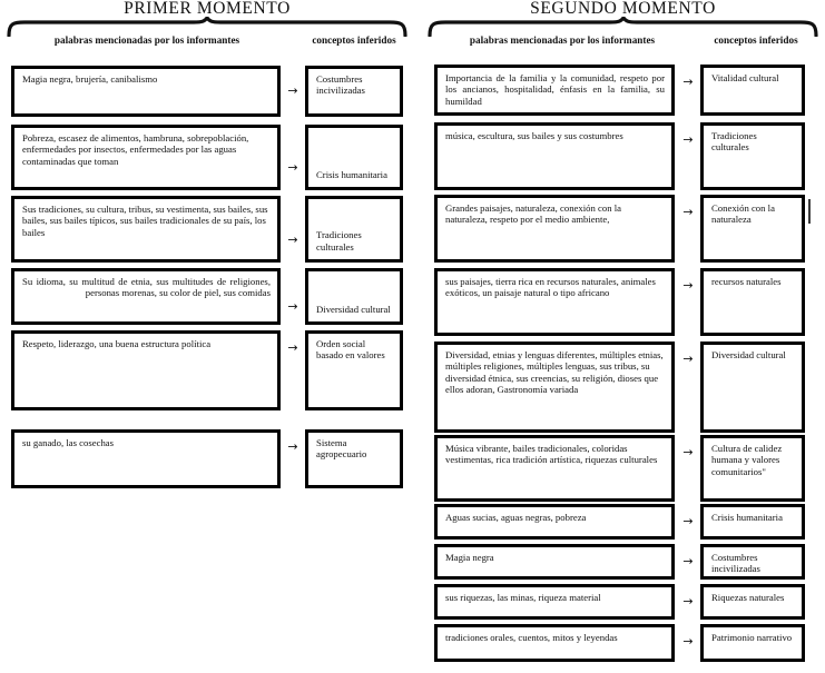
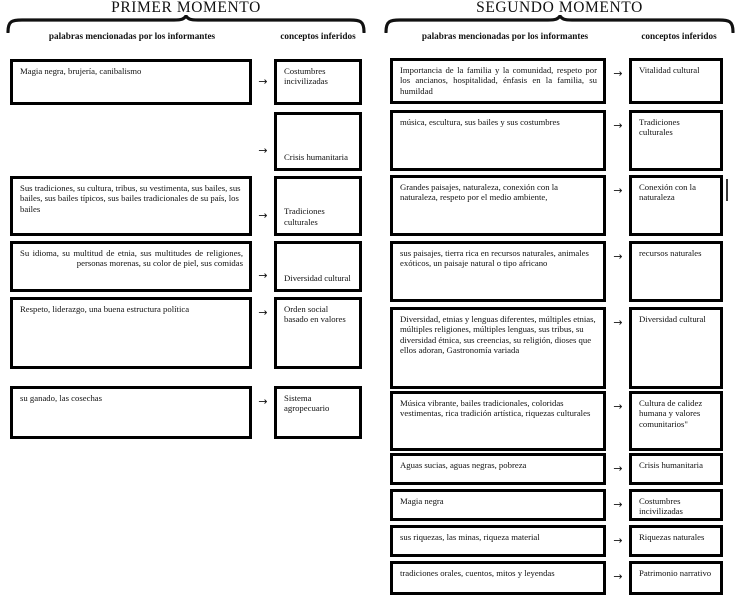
  PRIMER MOMENTO
  palabras mencionadas por los informantes
  conceptos inferidos
  Magia negra, brujería, canibalismo
  →
  Costumbres incivilizadas
- Pobreza, escasez de alimentos, hambruna, sobrepoblación, enfermedades por insectos, enfermedades por las aguas contaminadas que toman
  →
  Crisis humanitaria
  Sus tradiciones, su cultura, tribus, su vestimenta, sus bailes, sus bailes, sus bailes típicos, sus bailes tradicionales de su país, los bailes
  →
  Tradiciones culturales
  Su idioma, su multitud de etnia, sus multitudes de religiones, personas morenas, su color de piel, sus comidas
  →
  Diversidad cultural
  Respeto, liderazgo, una buena estructura política
  →
  Orden social basado en valores
  su ganado, las cosechas
  →
  Sistema agropecuario
  SEGUNDO MOMENTO
  palabras mencionadas por los informantes
  conceptos inferidos
  Importancia de la familia y la comunidad, respeto por los ancianos, hospitalidad, énfasis en la familia, su humildad
  →
  Vitalidad cultural
  música, escultura, sus bailes y sus costumbres
  →
  Tradiciones culturales
  Grandes paisajes, naturaleza, conexión con la naturaleza, respeto por el medio ambiente,
  →
  Conexión con la naturaleza
  sus paisajes, tierra rica en recursos naturales, animales exóticos, un paisaje natural o tipo africano
  →
  recursos naturales
  Diversidad, etnias y lenguas diferentes, múltiples etnias, múltiples religiones, múltiples lenguas, sus tribus, su diversidad étnica, sus creencias, su religión, dioses que ellos adoran, Gastronomía variada
  →
  Diversidad cultural
  Música vibrante, bailes tradicionales, coloridas vestimentas, rica tradición artística, riquezas culturales
  →
  Cultura de calidez humana y valores comunitarios"
  Aguas sucias, aguas negras, pobreza
  →
  Crisis humanitaria
  Magia negra
  →
  Costumbres incivilizadas
  sus riquezas, las minas, riqueza material
  →
  Riquezas naturales
  tradiciones orales, cuentos, mitos y leyendas
  →
  Patrimonio narrativo
